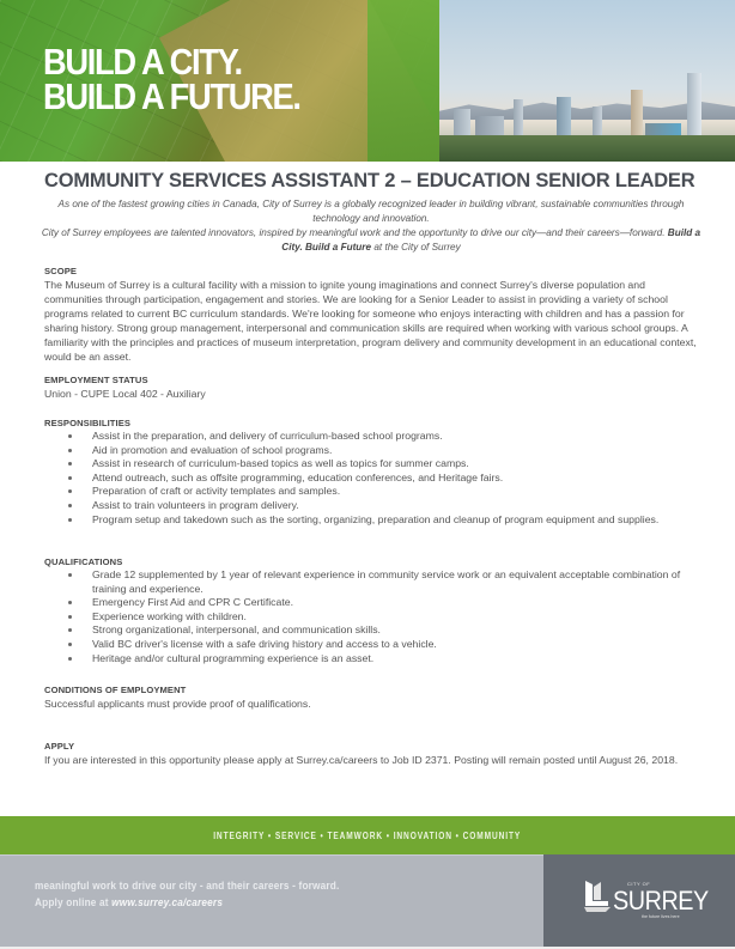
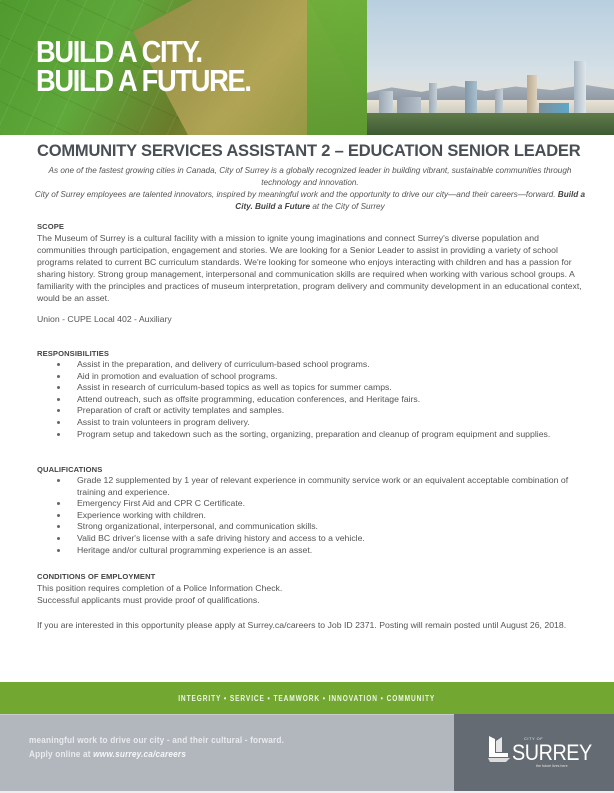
  BUILD A CITY.
  BUILD A FUTURE.
  COMMUNITY SERVICES ASSISTANT 2 – EDUCATION SENIOR LEADER
  As one of the fastest growing cities in Canada, City of Surrey is a globally recognized leader in building vibrant, sustainable communities through technology and innovation.
  City of Surrey employees are talented innovators, inspired by meaningful work and the opportunity to drive our city—and their careers—forward. Build a City. Build a Future at the City of Surrey
  SCOPE
  The Museum of Surrey is a cultural facility with a mission to ignite young imaginations and connect Surrey's diverse population and communities through participation, engagement and stories. We are looking for a Senior Leader to assist in providing a variety of school programs related to current BC curriculum standards. We're looking for someone who enjoys interacting with children and has a passion for sharing history. Strong group management, interpersonal and communication skills are required when working with various school groups. A familiarity with the principles and practices of museum interpretation, program delivery and community development in an educational context, would be an asset.
- EMPLOYMENT STATUS
  Union - CUPE Local 402 - Auxiliary
  RESPONSIBILITIES
  Assist in the preparation, and delivery of curriculum-based school programs.
  Aid in promotion and evaluation of school programs.
  Assist in research of curriculum-based topics as well as topics for summer camps.
  Attend outreach, such as offsite programming, education conferences, and Heritage fairs.
  Preparation of craft or activity templates and samples.
  Assist to train volunteers in program delivery.
  Program setup and takedown such as the sorting, organizing, preparation and cleanup of program equipment and supplies.
  QUALIFICATIONS
  Grade 12 supplemented by 1 year of relevant experience in community service work or an equivalent acceptable combination of training and experience.
  Emergency First Aid and CPR C Certificate.
  Experience working with children.
  Strong organizational, interpersonal, and communication skills.
  Valid BC driver's license with a safe driving history and access to a vehicle.
  Heritage and/or cultural programming experience is an asset.
  CONDITIONS OF EMPLOYMENT
+ This position requires completion of a Police Information Check.
  Successful applicants must provide proof of qualifications.
- APPLY
  If you are interested in this opportunity please apply at Surrey.ca/careers to Job ID 2371. Posting will remain posted until August 26, 2018.
  INTEGRITY • SERVICE • TEAMWORK • INNOVATION • COMMUNITY
- meaningful work to drive our city - and their careers - forward.
+ meaningful work to drive our city - and their cultural - forward.
  Apply online at www.surrey.ca/careers
  SURREY
